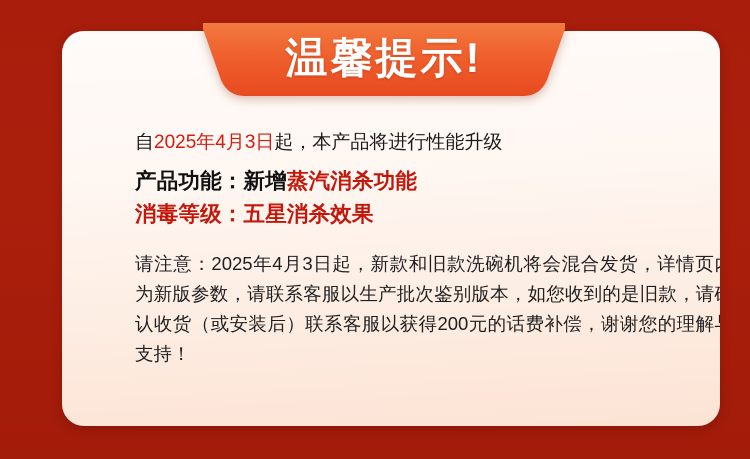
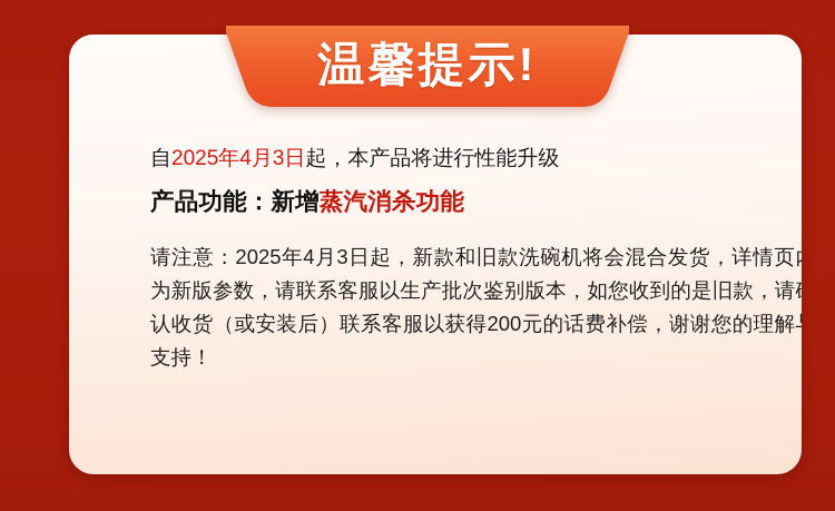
  自2025年4月3日起，本产品将进行性能升级
  产品功能：新增蒸汽消杀功能
- 消毒等级：五星消杀效果
  请注意：2025年4月3日起，新款和旧款洗碗机将会混合发货，详情页为新版参数，请联系客服以生产批次鉴别版本，如您收到的是旧款，请认收货（或安装后）联系客服以获得200元的话费补偿，谢谢您的理解支持！
  温馨提示!
